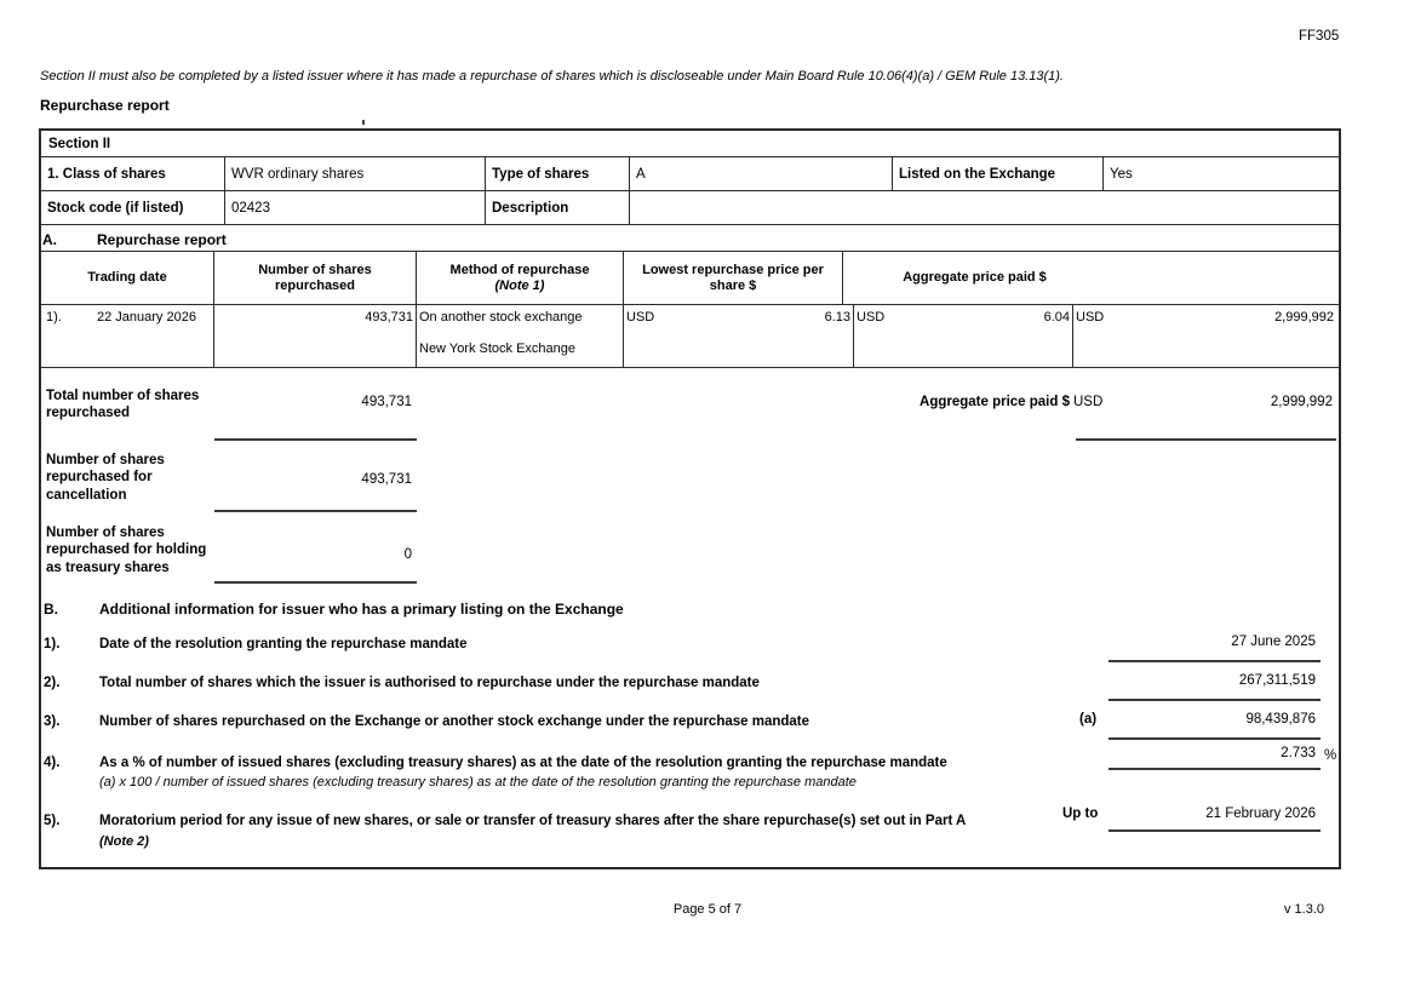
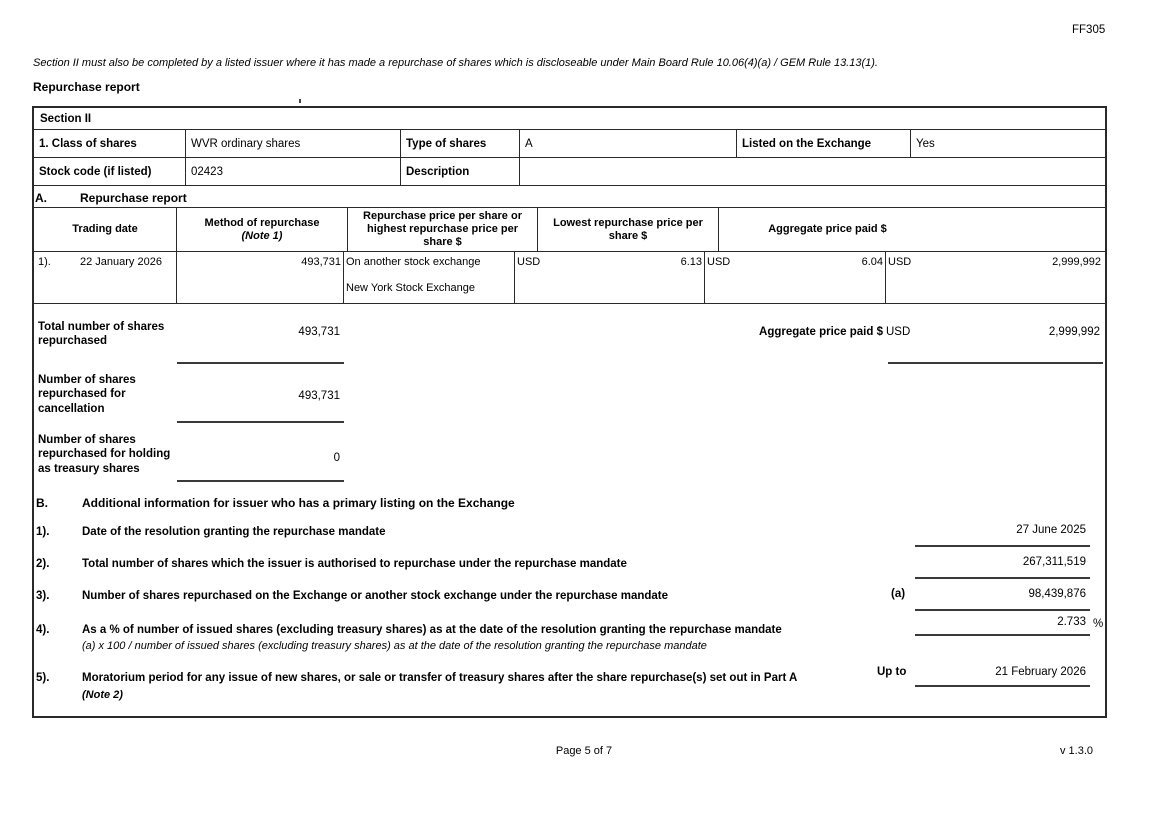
  FF305
  Section II must also be completed by a listed issuer where it has made a repurchase of shares which is discloseable under Main Board Rule 10.06(4)(a) / GEM Rule 13.13(1).
  Repurchase report
  Section II
  1. Class of shares
  WVR ordinary shares
  Type of shares
  A
  Listed on the Exchange
  Yes
  Stock code (if listed)
  02423
  Description
  A.
  Repurchase report
  Trading date
- Number of shares repurchased
  Method of repurchase
  (Note 1)
+ Repurchase price per share or highest repurchase price per share $
  Lowest repurchase price per share $
  Aggregate price paid $
  1).
  22 January 2026
  493,731
  On another stock exchange
  New York Stock Exchange
  USD
  6.13
  USD
  6.04
  USD
  2,999,992
  Total number of shares repurchased
  493,731
  Aggregate price paid $
  USD
  2,999,992
  Number of shares repurchased for cancellation
  493,731
  Number of shares repurchased for holding as treasury shares
  0
  B.
  Additional information for issuer who has a primary listing on the Exchange
  1).
  Date of the resolution granting the repurchase mandate
  27 June 2025
  2).
  Total number of shares which the issuer is authorised to repurchase under the repurchase mandate
  267,311,519
  3).
  Number of shares repurchased on the Exchange or another stock exchange under the repurchase mandate
  (a)
  98,439,876
  4).
  As a % of number of issued shares (excluding treasury shares) as at the date of the resolution granting the repurchase mandate
  (a) x 100 / number of issued shares (excluding treasury shares) as at the date of the resolution granting the repurchase mandate
  2.733
  %
  5).
  Moratorium period for any issue of new shares, or sale or transfer of treasury shares after the share repurchase(s) set out in Part A
  (Note 2)
  Up to
  21 February 2026
  Page 5 of 7
  v 1.3.0
